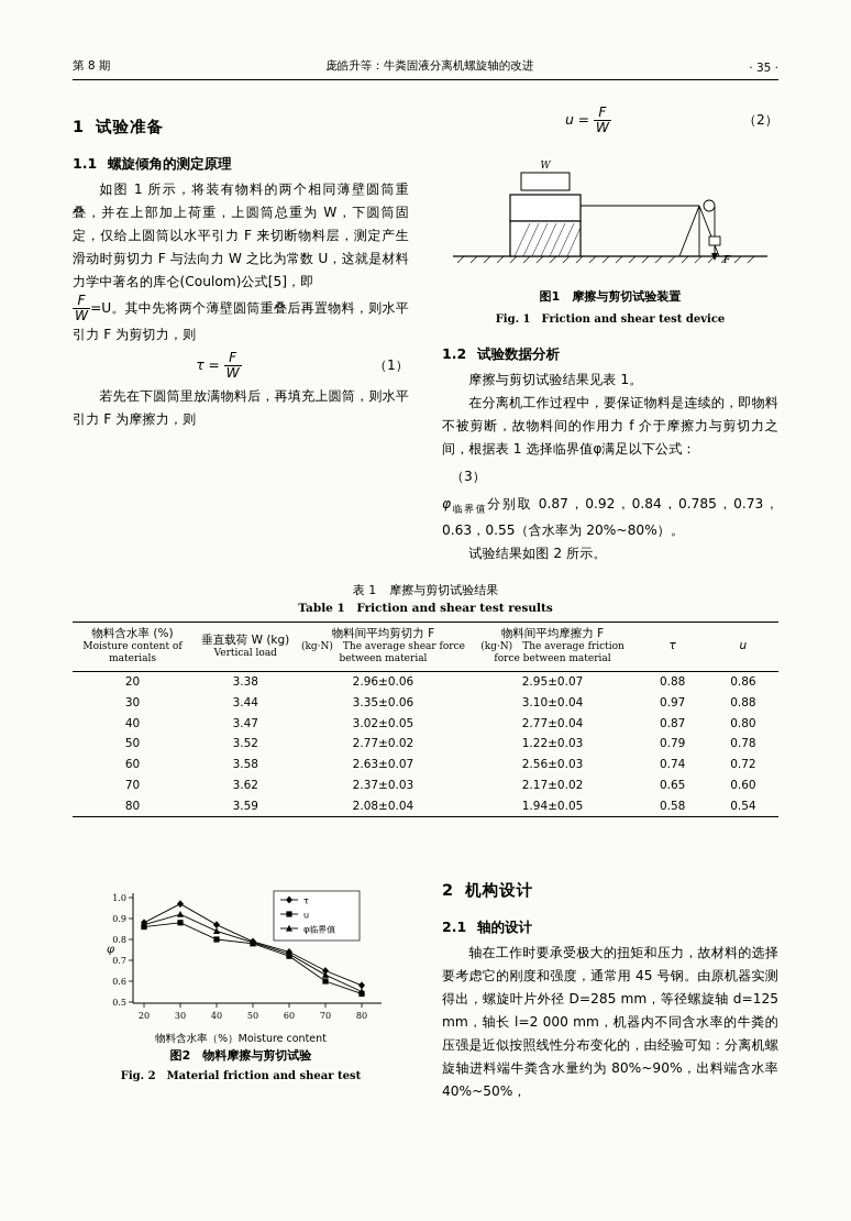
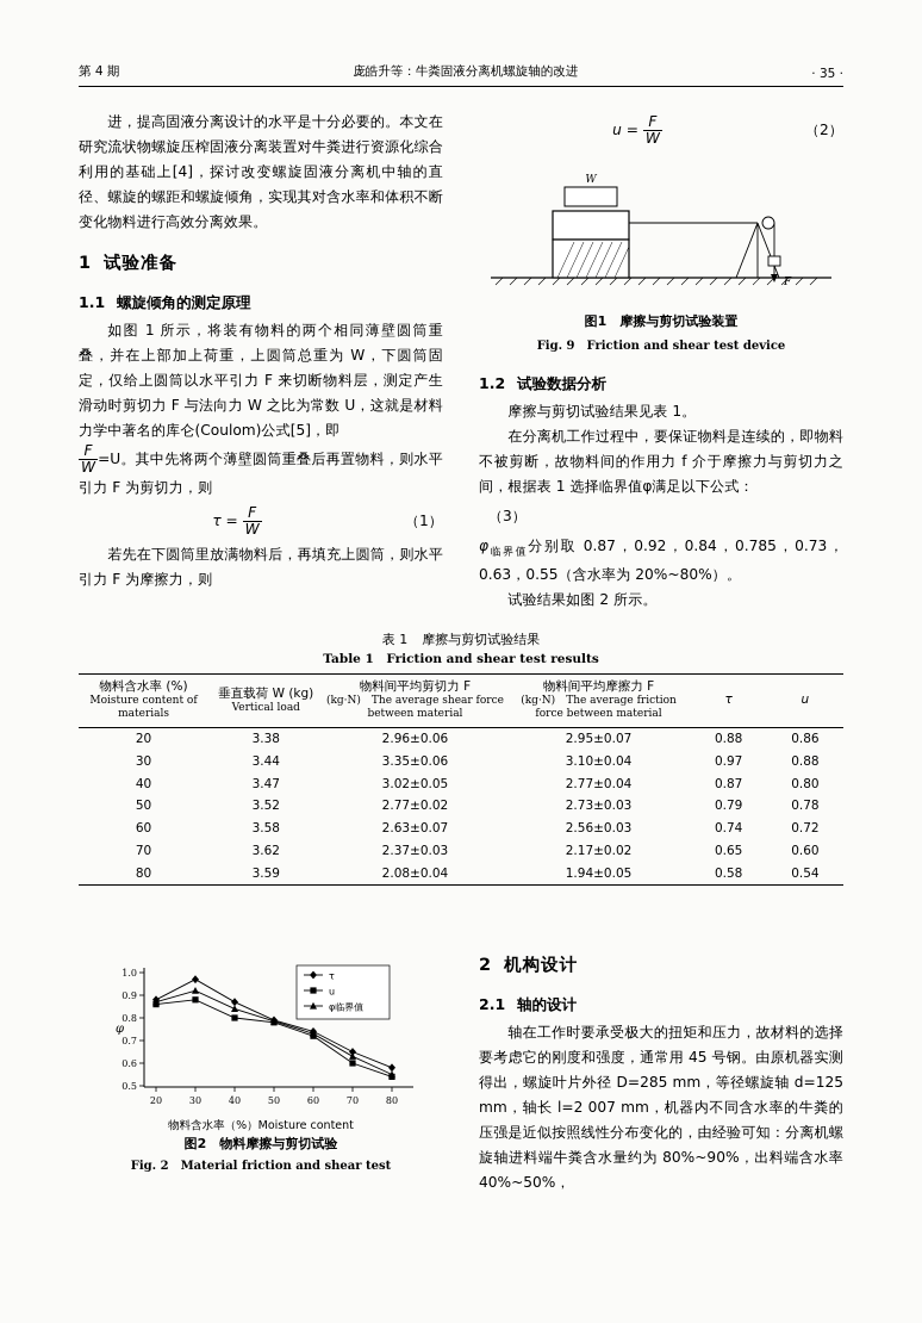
- 第 8 期
+ 第 4 期
  庞皓升等：牛粪固液分离机螺旋轴的改进
  · 35 ·
+ 进，提高固液分离设计的水平是十分必要的。本文在研究流状物螺旋压榨固液分离装置对牛粪进行资源化综合利用的基础上[4]，探讨改变螺旋固液分离机中轴的直径、螺旋的螺距和螺旋倾角，实现其对含水率和体积不断变化物料进行高效分离效果。
  1 试验准备
  1.1 螺旋倾角的测定原理
  如图 1 所示，将装有物料的两个相同薄壁圆筒重叠，并在上部加上荷重，上圆筒总重为 W，下圆筒固定，仅给上圆筒以水平引力 F 来切断物料层，测定产生滑动时剪切力 F 与法向力 W 之比为常数 U，这就是材料力学中著名的库仑(Coulom)公式[5]，即
  F
  W
  =U。其中先将两个薄壁圆筒重叠后再置物料，则水平引力 F 为剪切力，则
  τ =
  F
  W
  （1）
  若先在下圆筒里放满物料后，再填充上圆筒，则水平引力 F 为摩擦力，则
  u =
  F
  W
  （2）
  W
  F
  图1 摩擦与剪切试验装置
- Fig. 1 Friction and shear test device
+ Fig. 9 Friction and shear test device
  1.2 试验数据分析
  摩擦与剪切试验结果见表 1。
  在分离机工作过程中，要保证物料是连续的，即物料不被剪断，故物料间的作用力 f 介于摩擦力与剪切力之间，根据表 1 选择临界值φ满足以下公式：
  （3）
  φ临界值分别取 0.87，0.92，0.84，0.785，0.73，0.63，0.55（含水率为 20%~80%）。
  试验结果如图 2 所示。
  表 1 摩擦与剪切试验结果
  Table 1 Friction and shear test results
  物料含水率 (%) Moisture content of materials	垂直载荷 W (kg) Vertical load	物料间平均剪切力 F (kg·N) The average shear force between material	物料间平均摩擦力 F (kg·N) The average friction force between material	τ	u
  20	3.38	2.96±0.06	2.95±0.07	0.88	0.86
  30	3.44	3.35±0.06	3.10±0.04	0.97	0.88
  40	3.47	3.02±0.05	2.77±0.04	0.87	0.80
- 50	3.52	2.77±0.02	1.22±0.03	0.79	0.78
+ 50	3.52	2.77±0.02	2.73±0.03	0.79	0.78
  60	3.58	2.63±0.07	2.56±0.03	0.74	0.72
  70	3.62	2.37±0.03	2.17±0.02	0.65	0.60
  80	3.59	2.08±0.04	1.94±0.05	0.58	0.54
  1.0
  0.9
  0.8
  0.7
  0.6
  0.5
  φ
  20
  30
  40
  50
  60
  70
  80
  τ
  u
  φ临界值
  物料含水率（%）Moisture content
  图2 物料摩擦与剪切试验
  Fig. 2 Material friction and shear test
  2 机构设计
  2.1 轴的设计
- 轴在工作时要承受极大的扭矩和压力，故材料的选择要考虑它的刚度和强度，通常用 45 号钢。由原机器实测得出，螺旋叶片外径 D=285 mm，等径螺旋轴 d=125 mm，轴长 l=2 000 mm，机器内不同含水率的牛粪的压强是近似按照线性分布变化的，由经验可知：分离机螺旋轴进料端牛粪含水量约为 80%~90%，出料端含水率 40%~50%，
+ 轴在工作时要承受极大的扭矩和压力，故材料的选择要考虑它的刚度和强度，通常用 45 号钢。由原机器实测得出，螺旋叶片外径 D=285 mm，等径螺旋轴 d=125 mm，轴长 l=2 007 mm，机器内不同含水率的牛粪的压强是近似按照线性分布变化的，由经验可知：分离机螺旋轴进料端牛粪含水量约为 80%~90%，出料端含水率 40%~50%，
